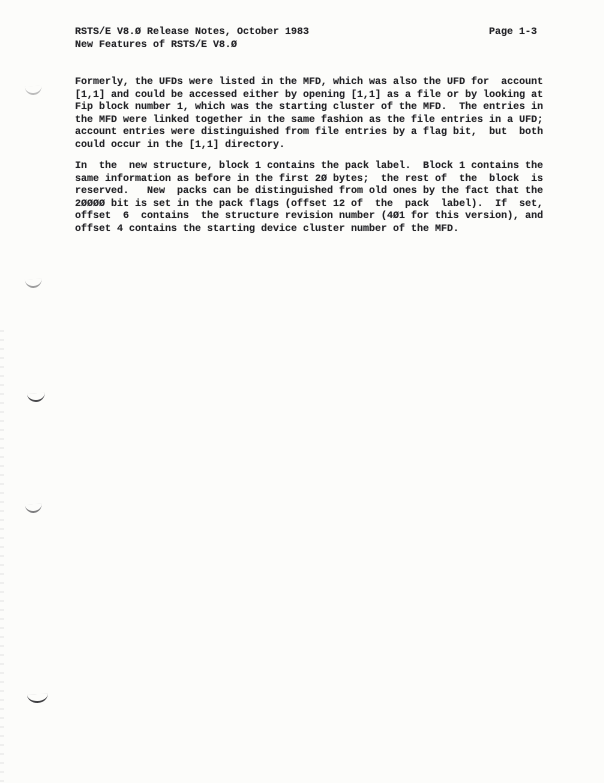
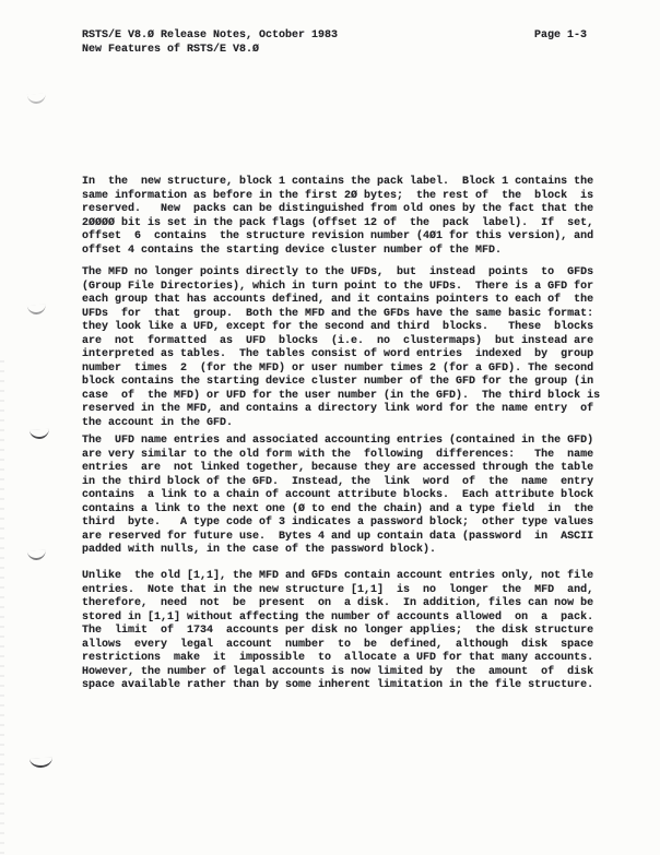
  RSTS/E V8.Ø Release Notes, October 1983
  New Features of RSTS/E V8.Ø
  Page 1-3
- Formerly, the UFDs were listed in the MFD, which was also the UFD for account
- [1,1] and could be accessed either by opening [1,1] as a file or by looking at
- Fip block number 1, which was the starting cluster of the MFD. The entries in
- the MFD were linked together in the same fashion as the file entries in a UFD;
- account entries were distinguished from file entries by a flag bit, but both
- could occur in the [1,1] directory.
  In the new structure, block 1 contains the pack label. Block 1 contains the
  same information as before in the first 2Ø bytes; the rest of the block is
  reserved. New packs can be distinguished from old ones by the fact that the
  2ØØØØ bit is set in the pack flags (offset 12 of the pack label). If set,
  offset 6 contains the structure revision number (4Ø1 for this version), and
  offset 4 contains the starting device cluster number of the MFD.
+ The MFD no longer points directly to the UFDs, but instead points to GFDs
+ (Group File Directories), which in turn point to the UFDs. There is a GFD for
+ each group that has accounts defined, and it contains pointers to each of the
+ UFDs for that group. Both the MFD and the GFDs have the same basic format:
+ they look like a UFD, except for the second and third blocks. These blocks
+ are not formatted as UFD blocks (i.e. no clustermaps) but instead are
+ interpreted as tables. The tables consist of word entries indexed by group
+ number times 2 (for the MFD) or user number times 2 (for a GFD). The second
+ block contains the starting device cluster number of the GFD for the group (in
+ case of the MFD) or UFD for the user number (in the GFD). The third block is
+ reserved in the MFD, and contains a directory link word for the name entry of
+ the account in the GFD.
+ The UFD name entries and associated accounting entries (contained in the GFD)
+ are very similar to the old form with the following differences: The name
+ entries are not linked together, because they are accessed through the table
+ in the third block of the GFD. Instead, the link word of the name entry
+ contains a link to a chain of account attribute blocks. Each attribute block
+ contains a link to the next one (Ø to end the chain) and a type field in the
+ third byte. A type code of 3 indicates a password block; other type values
+ are reserved for future use. Bytes 4 and up contain data (password in ASCII
+ padded with nulls, in the case of the password block).
+ Unlike the old [1,1], the MFD and GFDs contain account entries only, not file
+ entries. Note that in the new structure [1,1] is no longer the MFD and,
+ therefore, need not be present on a disk. In addition, files can now be
+ stored in [1,1] without affecting the number of accounts allowed on a pack.
+ The limit of 1734 accounts per disk no longer applies; the disk structure
+ allows every legal account number to be defined, although disk space
+ restrictions make it impossible to allocate a UFD for that many accounts.
+ However, the number of legal accounts is now limited by the amount of disk
+ space available rather than by some inherent limitation in the file structure.
